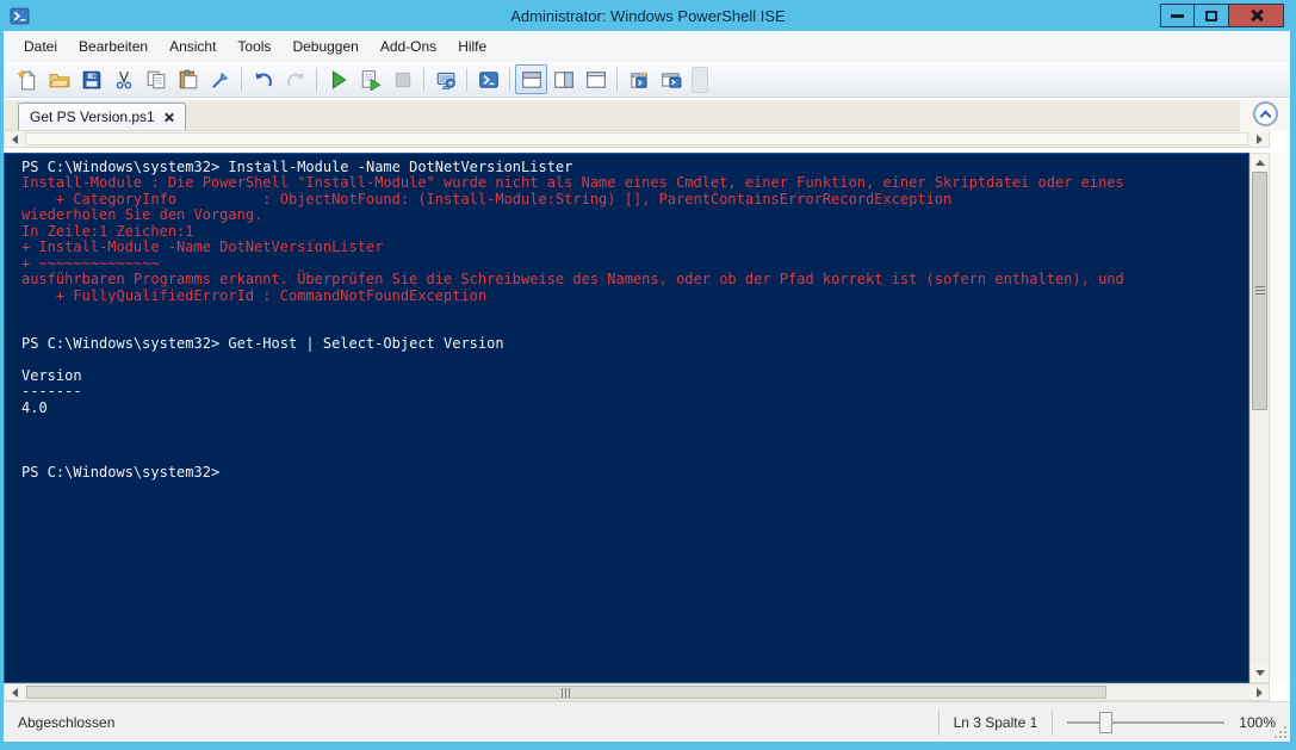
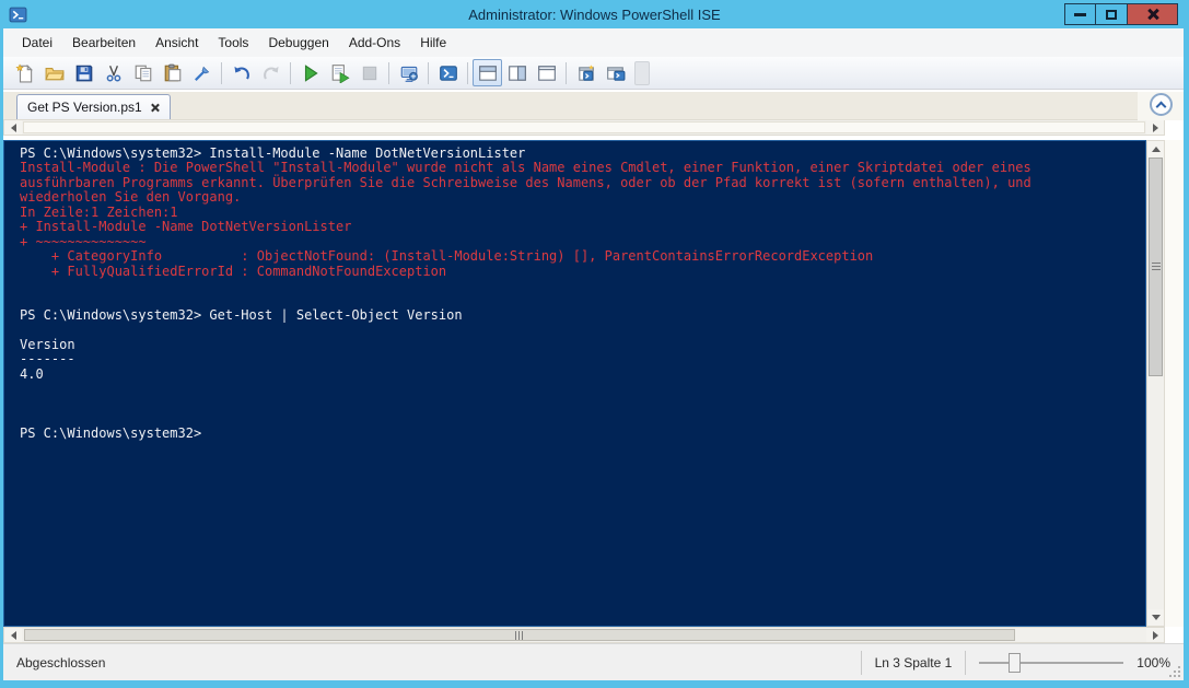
  Administrator: Windows PowerShell ISE
  Datei
  Bearbeiten
  Ansicht
  Tools
  Debuggen
  Add-Ons
  Hilfe
  Get PS Version.ps1
  PS C:\Windows\system32> Install-Module -Name DotNetVersionLister
  Install-Module : Die PowerShell "Install-Module" wurde nicht als Name eines Cmdlet, einer Funktion, einer Skriptdatei oder eines
- + CategoryInfo : ObjectNotFound: (Install-Module:String) [], ParentContainsErrorRecordException
+ ausführbaren Programms erkannt. Überprüfen Sie die Schreibweise des Namens, oder ob der Pfad korrekt ist (sofern enthalten), und
  wiederholen Sie den Vorgang.
  In Zeile:1 Zeichen:1
  + Install-Module -Name DotNetVersionLister
  + ~~~~~~~~~~~~~~
- ausführbaren Programms erkannt. Überprüfen Sie die Schreibweise des Namens, oder ob der Pfad korrekt ist (sofern enthalten), und
+ + CategoryInfo : ObjectNotFound: (Install-Module:String) [], ParentContainsErrorRecordException
  + FullyQualifiedErrorId : CommandNotFoundException
  PS C:\Windows\system32> Get-Host | Select-Object Version
  Version
  -------
  4.0
  PS C:\Windows\system32>
  Abgeschlossen
  Ln 3 Spalte 1
  100%
